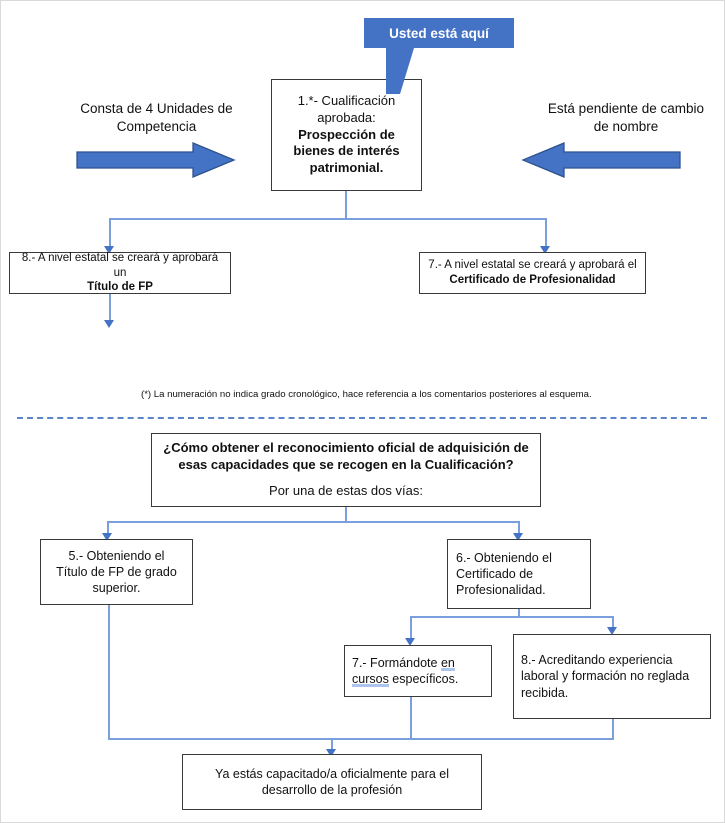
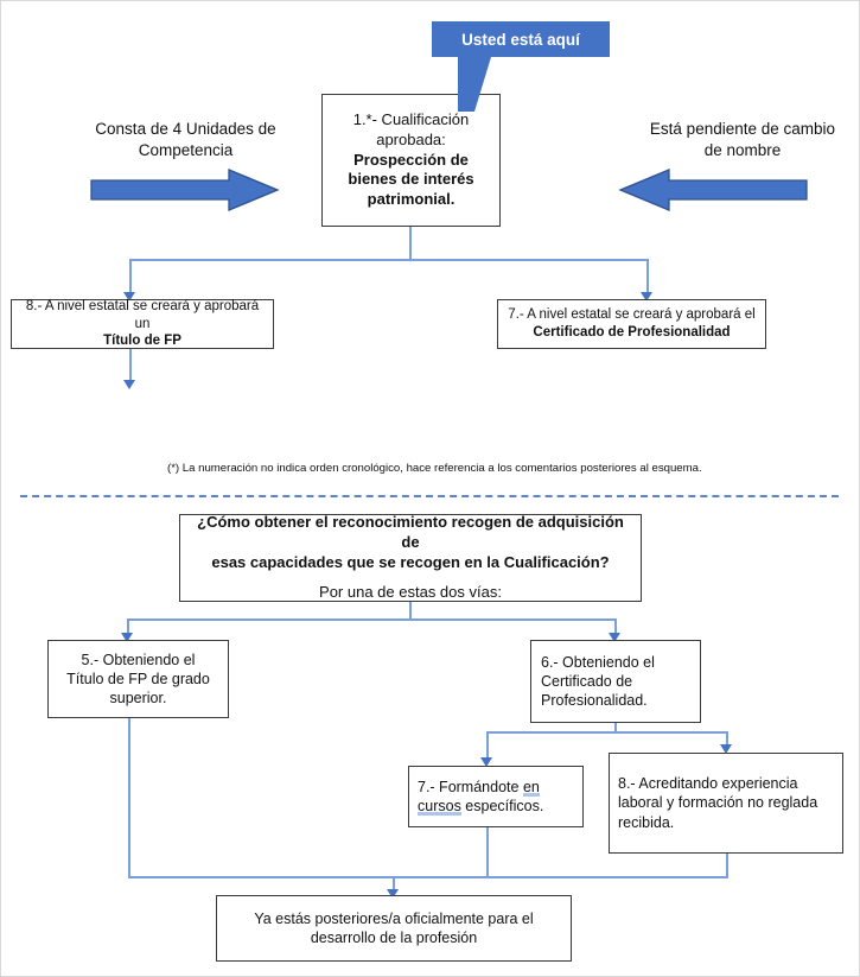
  Usted está aquí
  Consta de 4 Unidades de Competencia
  Está pendiente de cambio de nombre
  1.*- Cualificación
  aprobada:
  Prospección de
  bienes de interés
  patrimonial.
  8.- A nivel estatal se creará y aprobará un
  Título de FP
  7.- A nivel estatal se creará y aprobará el
  Certificado de Profesionalidad
- (*) La numeración no indica grado cronológico, hace referencia a los comentarios posteriores al esquema.
+ (*) La numeración no indica orden cronológico, hace referencia a los comentarios posteriores al esquema.
- ¿Cómo obtener el reconocimiento oficial de adquisición de
+ ¿Cómo obtener el reconocimiento recogen de adquisición de
  esas capacidades que se recogen en la Cualificación?
  Por una de estas dos vías:
  5.- Obteniendo el
  Título de FP de grado
  superior.
  6.- Obteniendo el
  Certificado de
  Profesionalidad.
  7.- Formándote en
  cursos específicos.
  8.- Acreditando experiencia
  laboral y formación no reglada
  recibida.
- Ya estás capacitado/a oficialmente para el
+ Ya estás posteriores/a oficialmente para el
  desarrollo de la profesión
